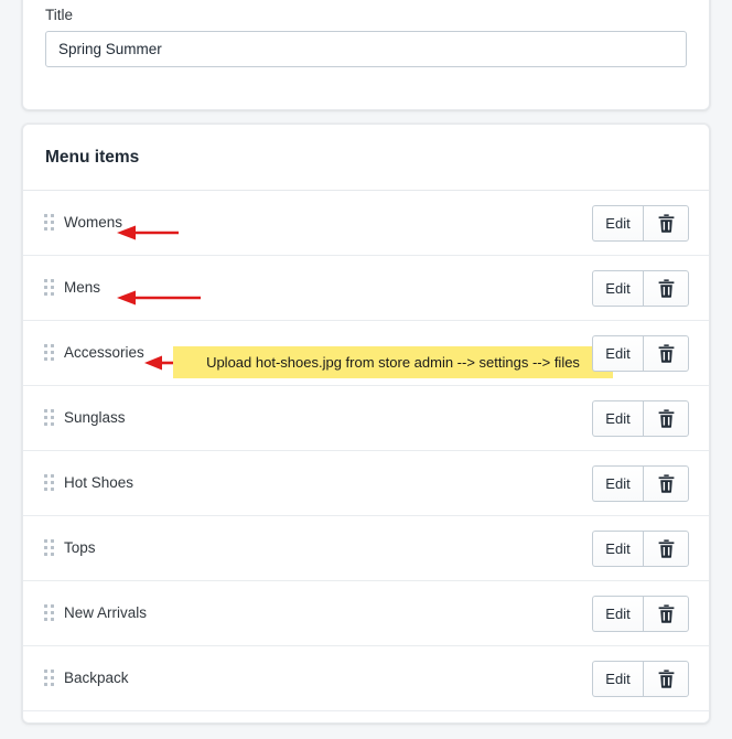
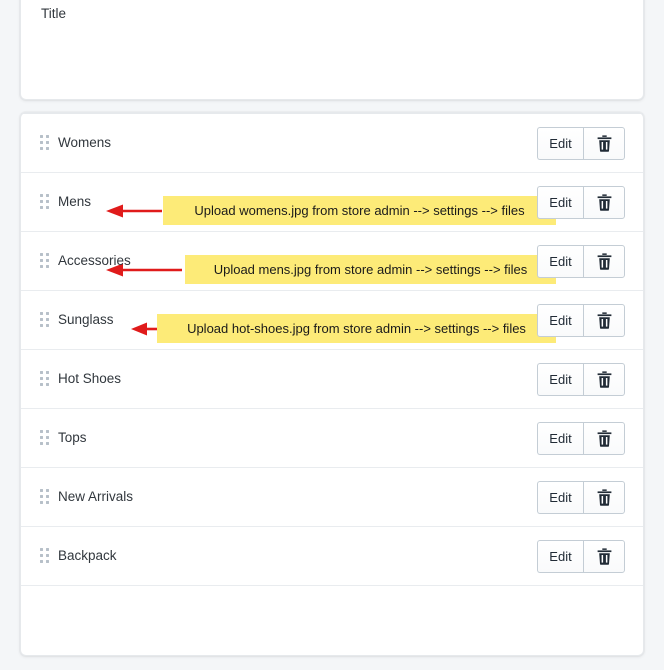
  Title
- Spring Summer
- Menu items
  Womens
  Edit
  Mens
  Edit
  Accessories
  Edit
  Sunglass
  Edit
  Hot Shoes
  Edit
  Tops
  Edit
  New Arrivals
  Edit
  Backpack
  Edit
+ Upload womens.jpg from store admin --> settings --> files
+ Upload mens.jpg from store admin --> settings --> files
  Upload hot-shoes.jpg from store admin --> settings --> files
